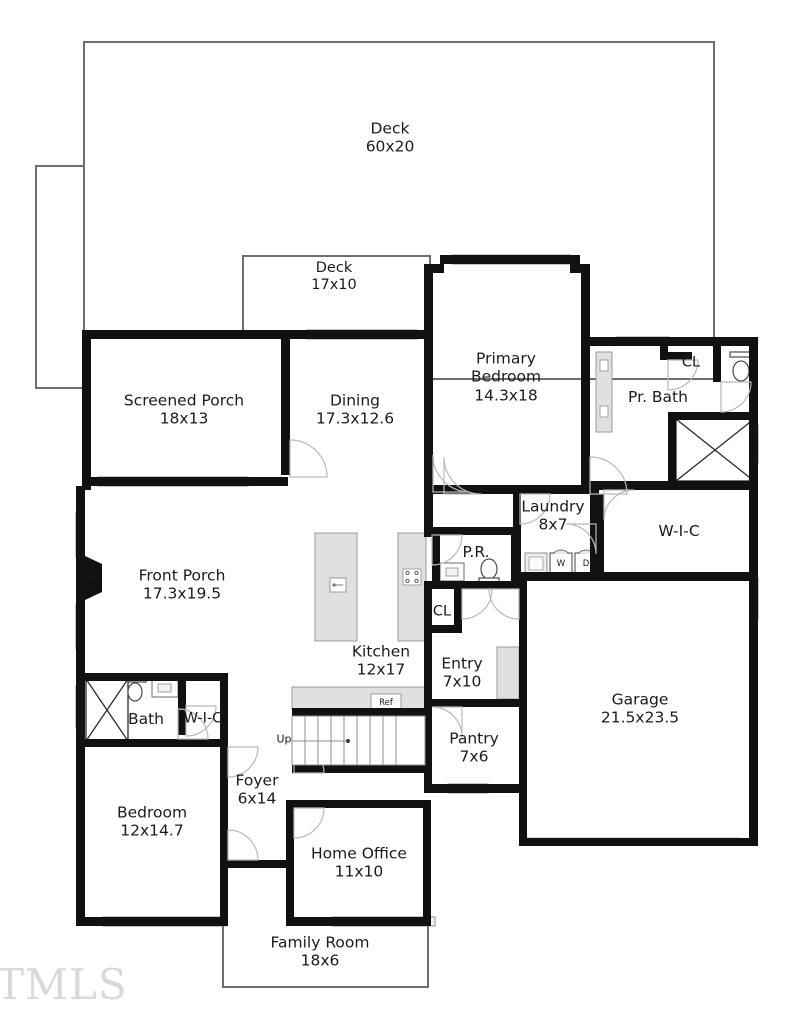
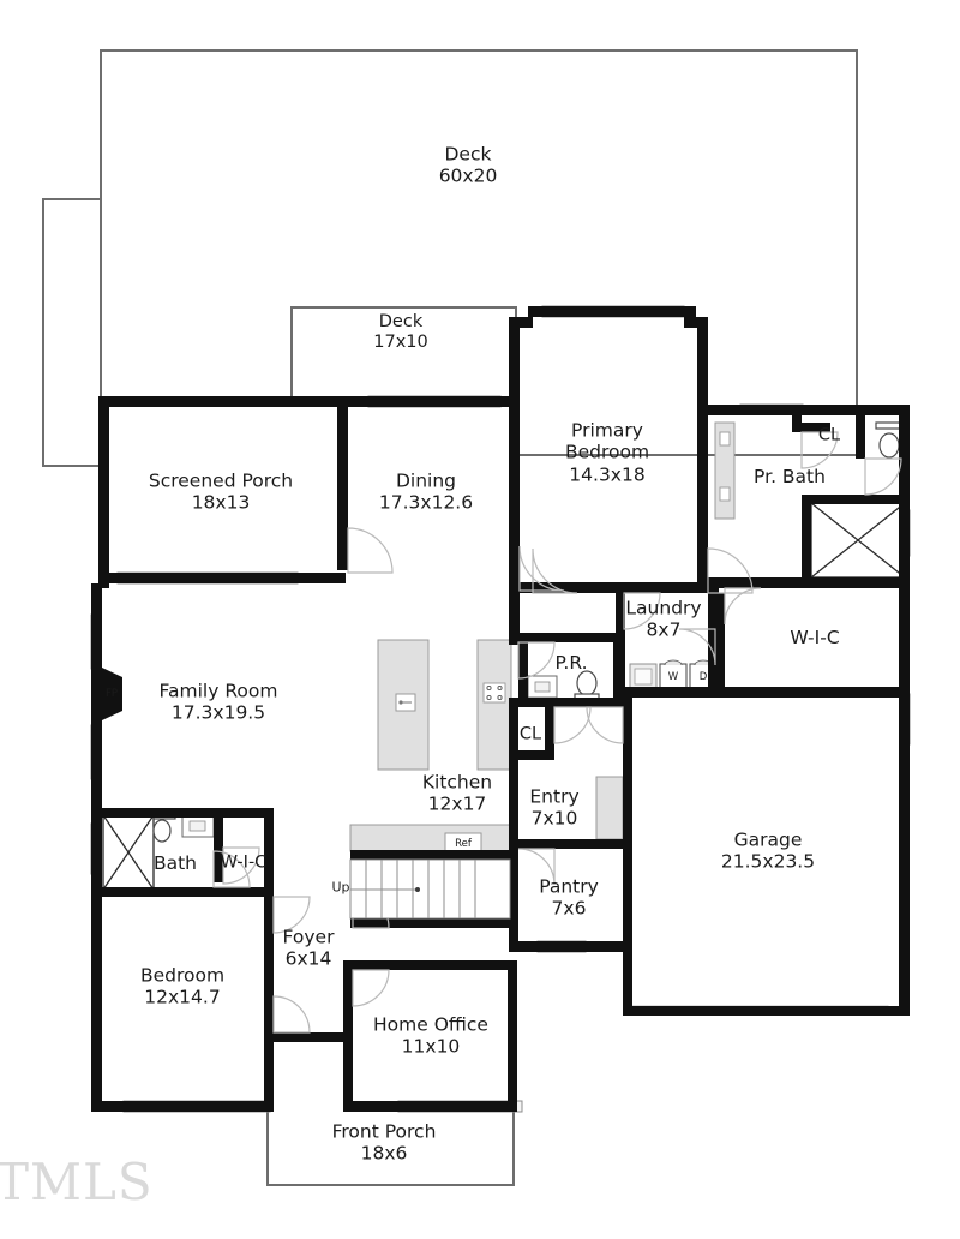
  Deck
  60x20
  Deck
  17x10
  Screened Porch
  18x13
  Dining
  17.3x12.6
  Primary
  Bedroom
  14.3x18
  Pr. Bath
  CL
- Front Porch
+ Family Room
  17.3x19.5
  Kitchen
  12x17
  P.R.
  CL
  Laundry
  8x7
  W-I-C
  Garage
  21.5x23.5
  Entry
  7x10
  Pantry
  7x6
  Bath
  W-I-C
  Bedroom
  12x14.7
  Foyer
  6x14
  Home Office
  11x10
- Family Room
+ Front Porch
  18x6
  Up
  Ref
  W
  D
  TMLS
